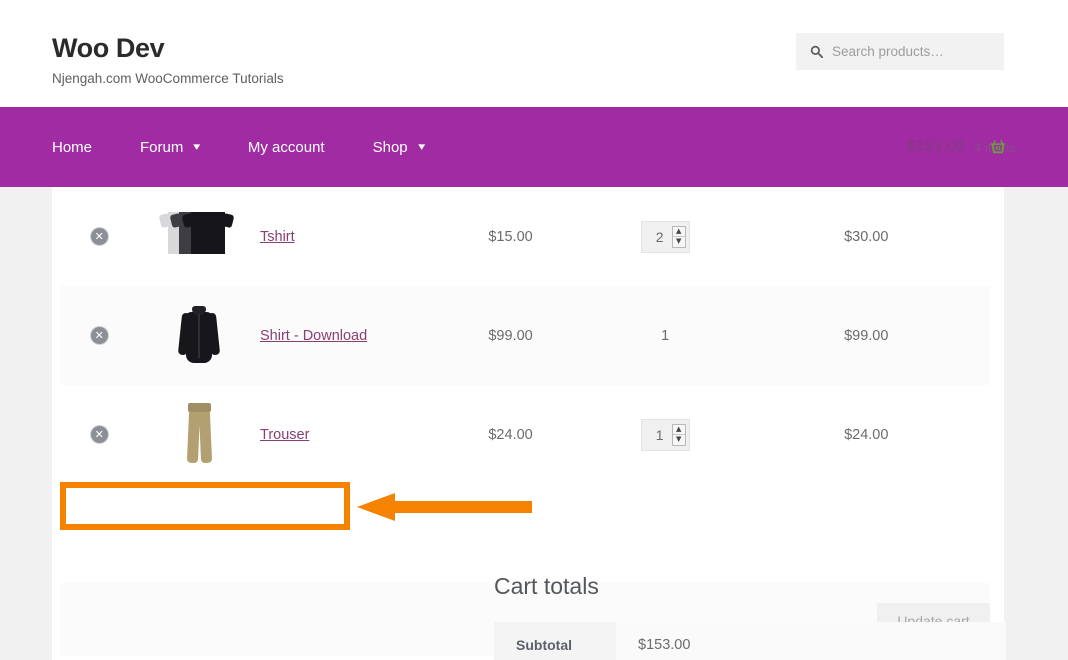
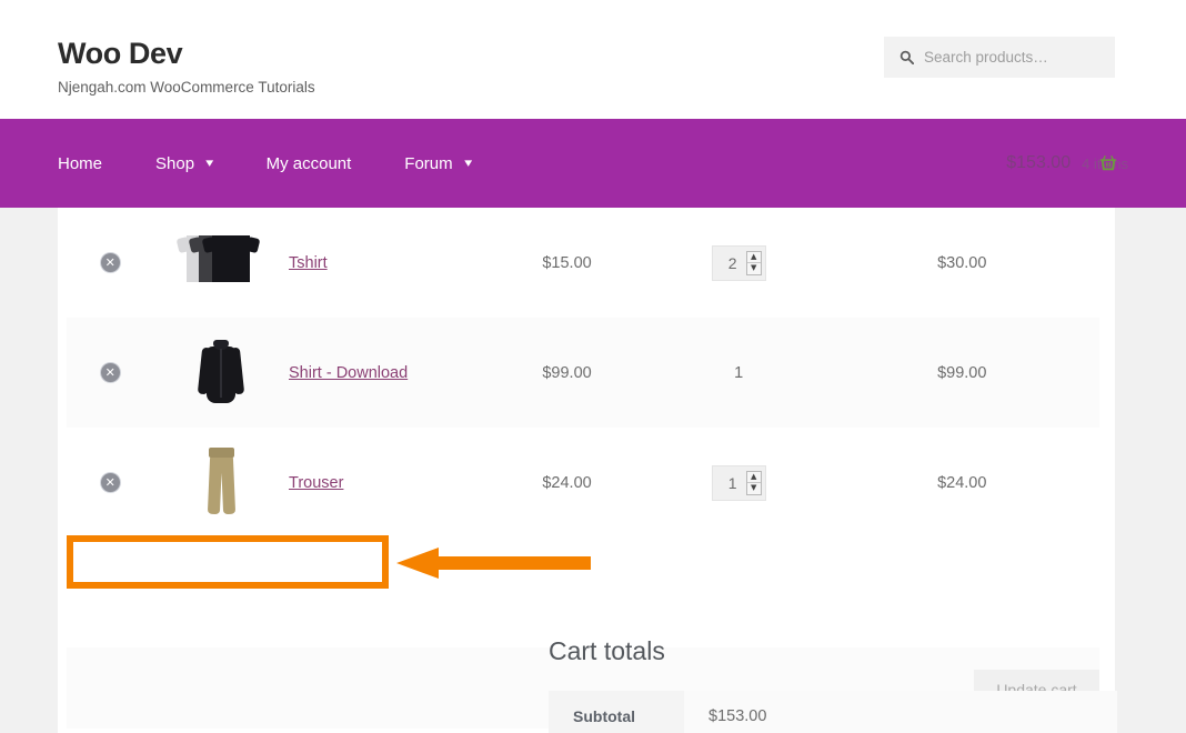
  Woo Dev
  Njengah.com WooCommerce Tutorials
  Search products…
  Home
- Forum
+ Shop
  ▾
  My account
- Shop
+ Forum
  ▾
  $153.00
  4 items
  ✕		Tshirt	$15.00	2 ▲ ▼	$30.00
  ✕		Shirt - Download	$99.00	1	$99.00
  ✕		Trouser	$24.00	1 ▲ ▼	$24.00
  Update cart
  Cart totals
  Subtotal	$153.00
